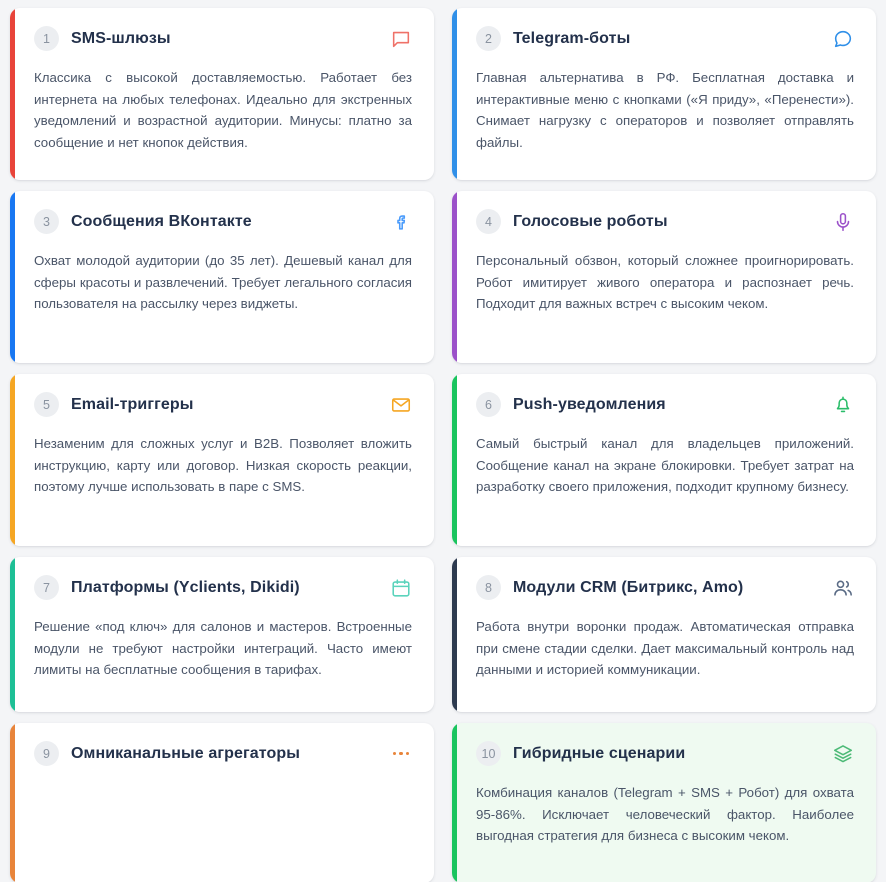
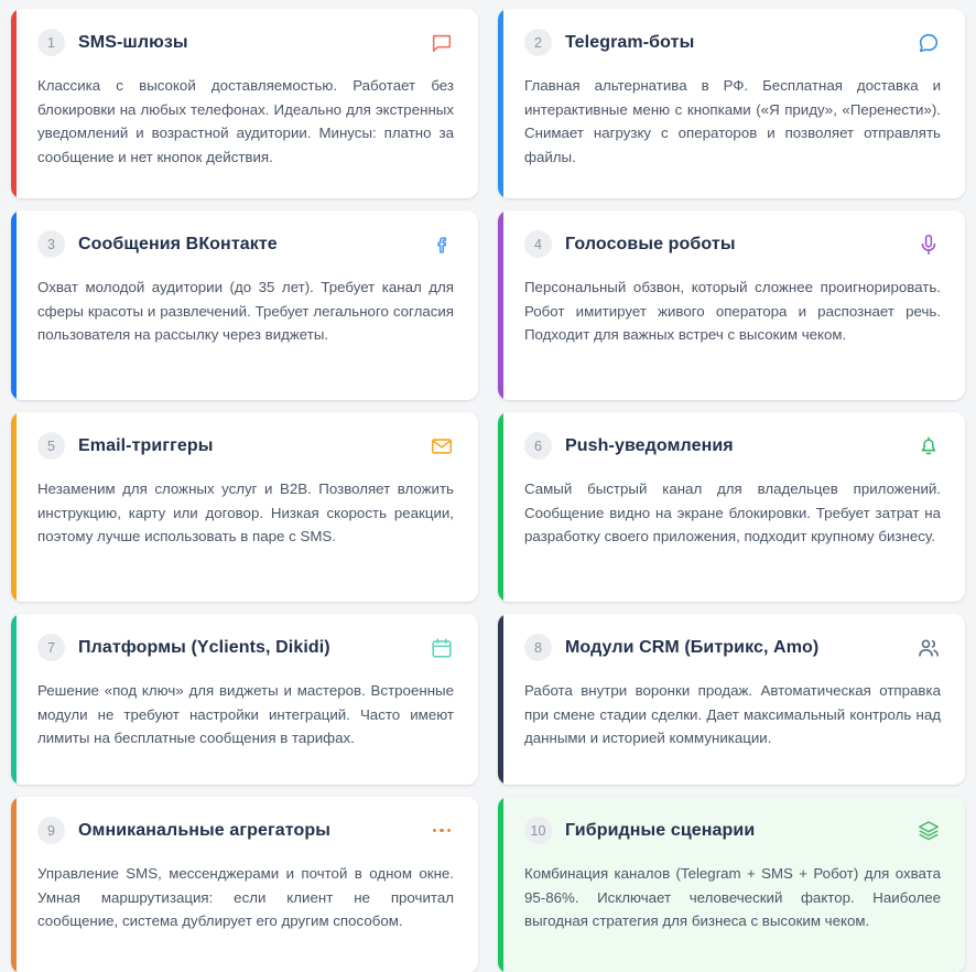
  1
  SMS-шлюзы
- Классика с высокой доставляемостью. Работает без интернета на любых телефонах. Идеально для экстренных уведомлений и возрастной аудитории. Минусы: платно за сообщение и нет кнопок действия.
+ Классика с высокой доставляемостью. Работает без блокировки на любых телефонах. Идеально для экстренных уведомлений и возрастной аудитории. Минусы: платно за сообщение и нет кнопок действия.
  2
  Telegram-боты
  Главная альтернатива в РФ. Бесплатная доставка и интерактивные меню с кнопками («Я приду», «Перенести»). Снимает нагрузку с операторов и позволяет отправлять файлы.
  3
  Сообщения ВКонтакте
- Охват молодой аудитории (до 35 лет). Дешевый канал для сферы красоты и развлечений. Требует легального согласия пользователя на рассылку через виджеты.
+ Охват молодой аудитории (до 35 лет). Требует канал для сферы красоты и развлечений. Требует легального согласия пользователя на рассылку через виджеты.
  4
  Голосовые роботы
  Персональный обзвон, который сложнее проигнорировать. Робот имитирует живого оператора и распознает речь. Подходит для важных встреч с высоким чеком.
  5
  Email-триггеры
  Незаменим для сложных услуг и B2B. Позволяет вложить инструкцию, карту или договор. Низкая скорость реакции, поэтому лучше использовать в паре с SMS.
  6
  Push-уведомления
- Самый быстрый канал для владельцев приложений. Сообщение канал на экране блокировки. Требует затрат на разработку своего приложения, подходит крупному бизнесу.
+ Самый быстрый канал для владельцев приложений. Сообщение видно на экране блокировки. Требует затрат на разработку своего приложения, подходит крупному бизнесу.
  7
  Платформы (Yclients, Dikidi)
- Решение «под ключ» для салонов и мастеров. Встроенные модули не требуют настройки интеграций. Часто имеют лимиты на бесплатные сообщения в тарифах.
+ Решение «под ключ» для виджеты и мастеров. Встроенные модули не требуют настройки интеграций. Часто имеют лимиты на бесплатные сообщения в тарифах.
  8
  Модули CRM (Битрикс, Amo)
  Работа внутри воронки продаж. Автоматическая отправка при смене стадии сделки. Дает максимальный контроль над данными и историей коммуникации.
  9
  Омниканальные агрегаторы
+ Управление SMS, мессенджерами и почтой в одном окне. Умная маршрутизация: если клиент не прочитал сообщение, система дублирует его другим способом.
  10
  Гибридные сценарии
  Комбинация каналов (Telegram + SMS + Робот) для охвата 95-86%. Исключает человеческий фактор. Наиболее выгодная стратегия для бизнеса с высоким чеком.
